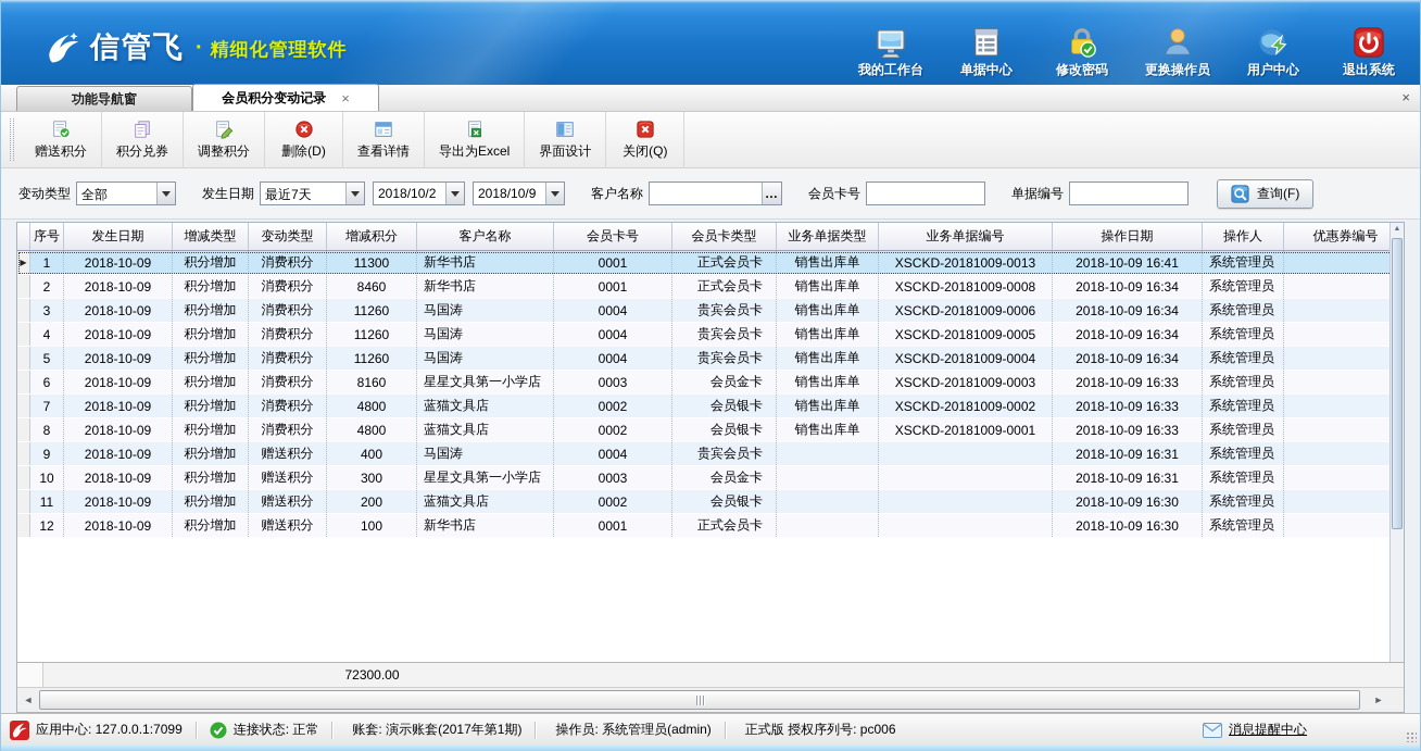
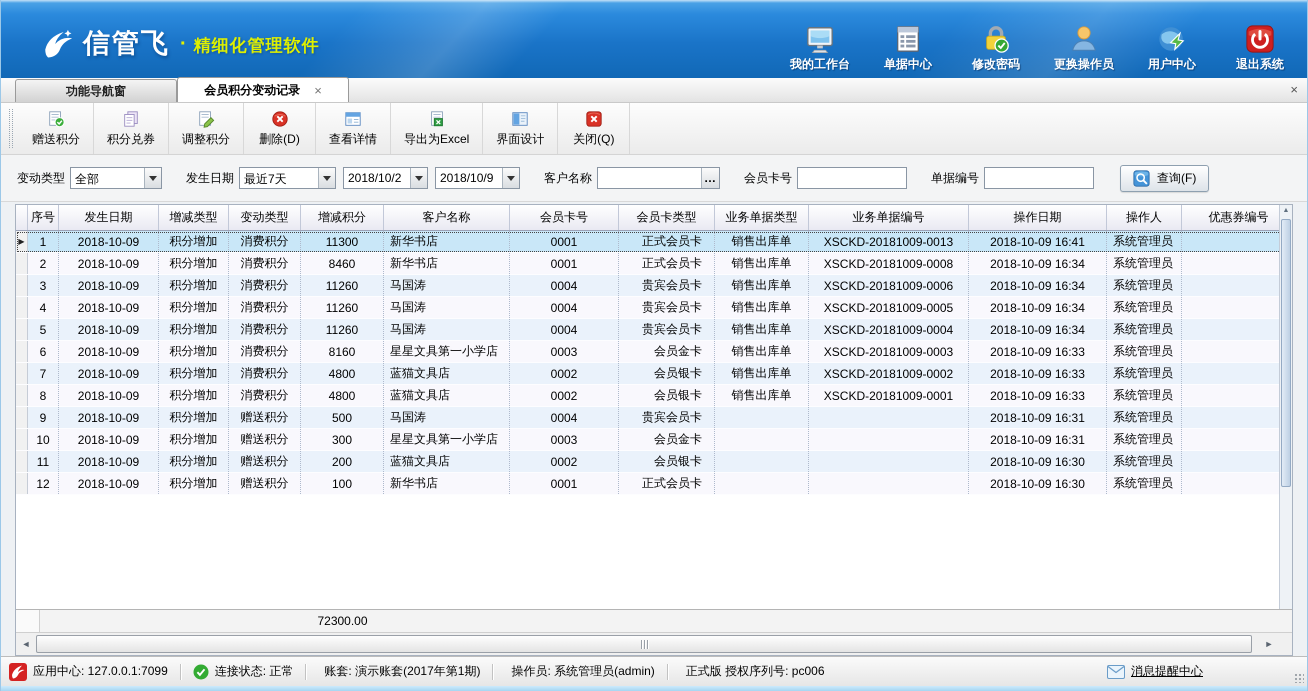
  信管飞
  ·
  精细化管理软件
  我的工作台
  单据中心
  修改密码
  更换操作员
  用户中心
  退出系统
  功能导航窗
  会员积分变动记录
  ×
  ×
  赠送积分
  积分兑券
  调整积分
  删除(D)
  查看详情
  导出为Excel
  界面设计
  关闭(Q)
  变动类型
  全部
  发生日期
  最近7天
  2018/10/2
  2018/10/9
  客户名称
  …
  会员卡号
  单据编号
  查询(F)
  序号
  发生日期
  增减类型
  变动类型
  增减积分
  客户名称
  会员卡号
  会员卡类型
  业务单据类型
  业务单据编号
  操作日期
  操作人
  优惠券编号
  ▶
  1
  2018-10-09
  积分增加
  消费积分
  11300
  新华书店
  0001
  正式会员卡
  销售出库单
  XSCKD-20181009-0013
  2018-10-09 16:41
  系统管理员
  2
  2018-10-09
  积分增加
  消费积分
  8460
  新华书店
  0001
  正式会员卡
  销售出库单
  XSCKD-20181009-0008
  2018-10-09 16:34
  系统管理员
  3
  2018-10-09
  积分增加
  消费积分
  11260
  马国涛
  0004
  贵宾会员卡
  销售出库单
  XSCKD-20181009-0006
  2018-10-09 16:34
  系统管理员
  4
  2018-10-09
  积分增加
  消费积分
  11260
  马国涛
  0004
  贵宾会员卡
  销售出库单
  XSCKD-20181009-0005
  2018-10-09 16:34
  系统管理员
  5
  2018-10-09
  积分增加
  消费积分
  11260
  马国涛
  0004
  贵宾会员卡
  销售出库单
  XSCKD-20181009-0004
  2018-10-09 16:34
  系统管理员
  6
  2018-10-09
  积分增加
  消费积分
  8160
  星星文具第一小学店
  0003
  会员金卡
  销售出库单
  XSCKD-20181009-0003
  2018-10-09 16:33
  系统管理员
  7
  2018-10-09
  积分增加
  消费积分
  4800
  蓝猫文具店
  0002
  会员银卡
  销售出库单
  XSCKD-20181009-0002
  2018-10-09 16:33
  系统管理员
  8
  2018-10-09
  积分增加
  消费积分
  4800
  蓝猫文具店
  0002
  会员银卡
  销售出库单
  XSCKD-20181009-0001
  2018-10-09 16:33
  系统管理员
  9
  2018-10-09
  积分增加
  赠送积分
- 400
+ 500
  马国涛
  0004
  贵宾会员卡
  2018-10-09 16:31
  系统管理员
  10
  2018-10-09
  积分增加
  赠送积分
  300
  星星文具第一小学店
  0003
  会员金卡
  2018-10-09 16:31
  系统管理员
  11
  2018-10-09
  积分增加
  赠送积分
  200
  蓝猫文具店
  0002
  会员银卡
  2018-10-09 16:30
  系统管理员
  12
  2018-10-09
  积分增加
  赠送积分
  100
  新华书店
  0001
  正式会员卡
  2018-10-09 16:30
  系统管理员
  72300.00
  ◄
  ►
  应用中心: 127.0.0.1:7099
  连接状态: 正常
  账套: 演示账套(2017年第1期)
  操作员: 系统管理员(admin)
  正式版 授权序列号: pc006
  消息提醒中心
